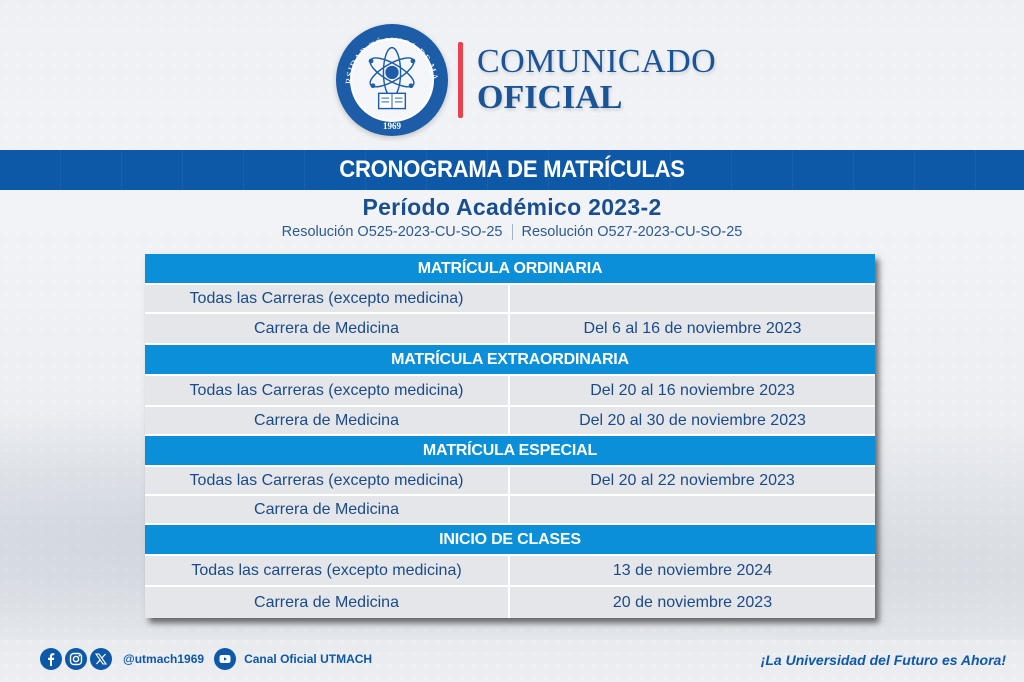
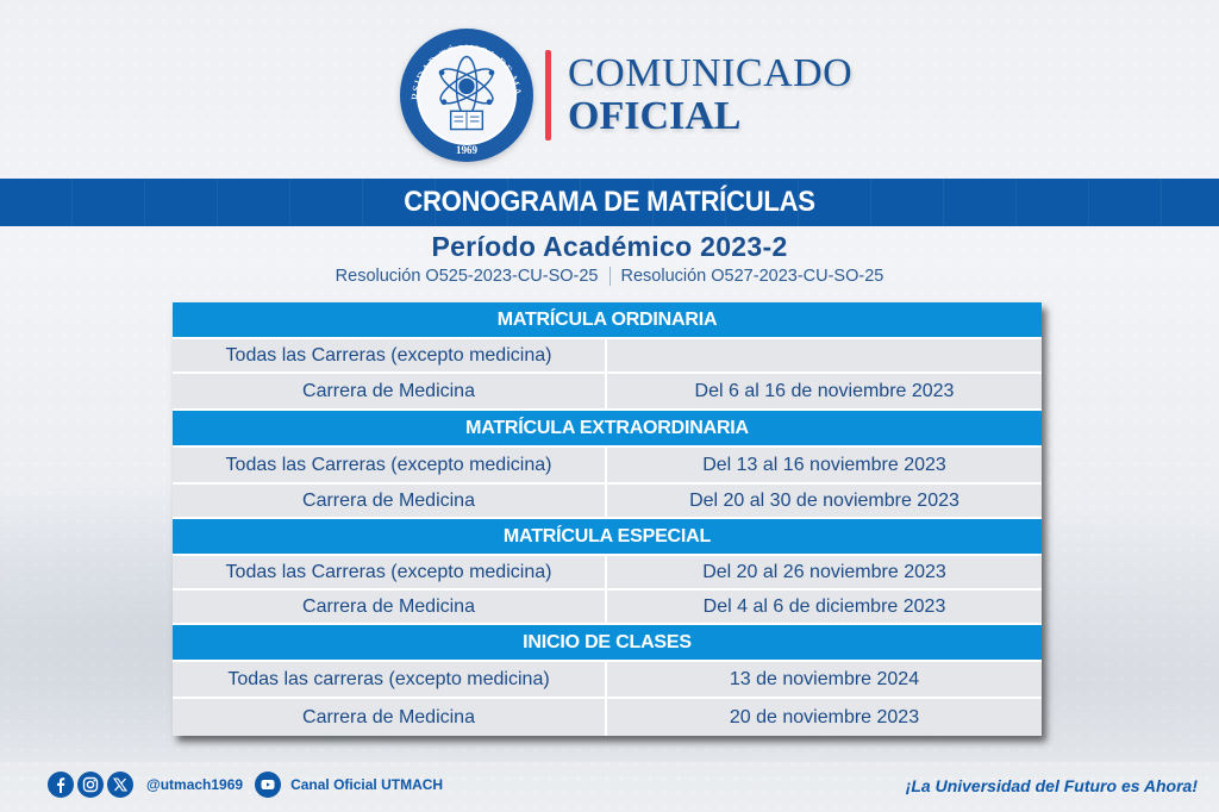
  1969
  COMUNICADO
  OFICIAL
  CRONOGRAMA DE MATRÍCULAS
  Período Académico 2023-2
  Resolución O525-2023-CU-SO-25
  Resolución O527-2023-CU-SO-25
  MATRÍCULA ORDINARIA
  Todas las Carreras (excepto medicina)
  Carrera de Medicina
  Del 6 al 16 de noviembre 2023
  MATRÍCULA EXTRAORDINARIA
  Todas las Carreras (excepto medicina)
- Del 20 al 16 noviembre 2023
+ Del 13 al 16 noviembre 2023
  Carrera de Medicina
  Del 20 al 30 de noviembre 2023
  MATRÍCULA ESPECIAL
  Todas las Carreras (excepto medicina)
- Del 20 al 22 noviembre 2023
+ Del 20 al 26 noviembre 2023
  Carrera de Medicina
+ Del 4 al 6 de diciembre 2023
  INICIO DE CLASES
  Todas las carreras (excepto medicina)
  13 de noviembre 2024
  Carrera de Medicina
  20 de noviembre 2023
  @utmach1969
  Canal Oficial UTMACH
  ¡La Universidad del Futuro es Ahora!
